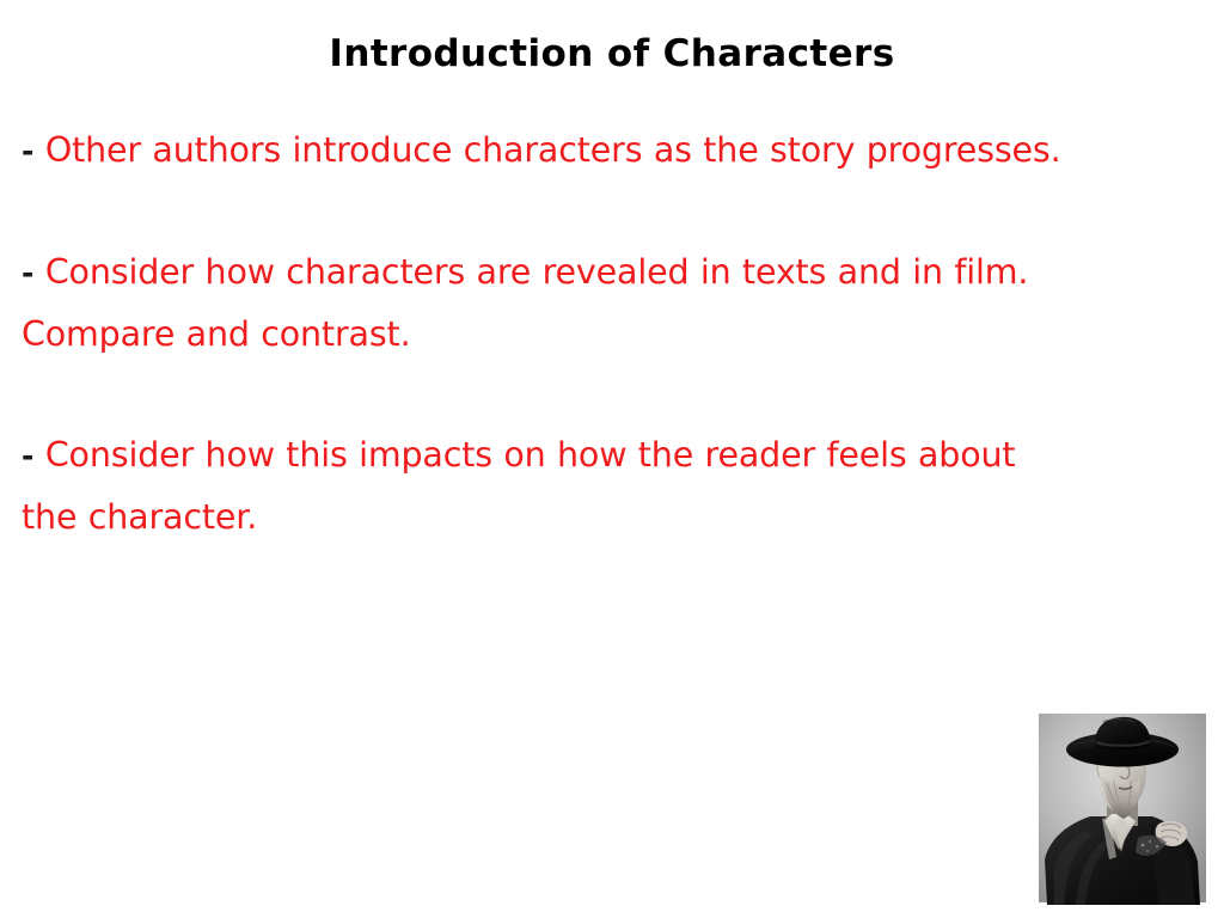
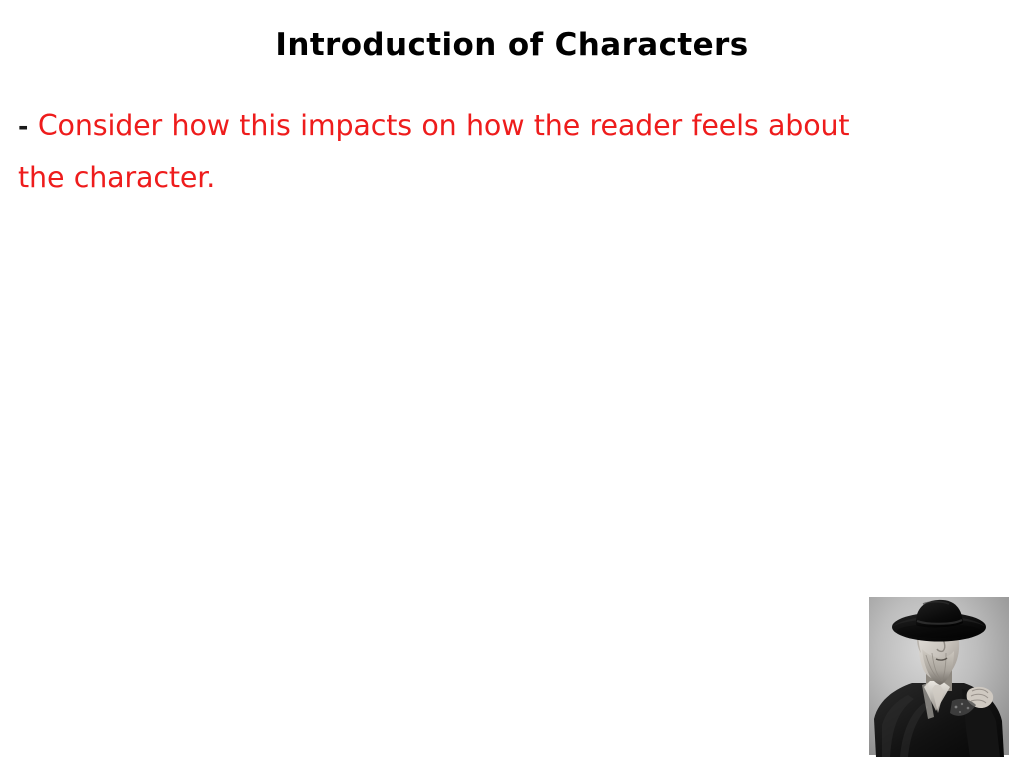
  Introduction of Characters
- - Other authors introduce characters as the story progresses.
- - Consider how characters are revealed in texts and in film. Compare and contrast.
  - Consider how this impacts on how the reader feels about the character.
